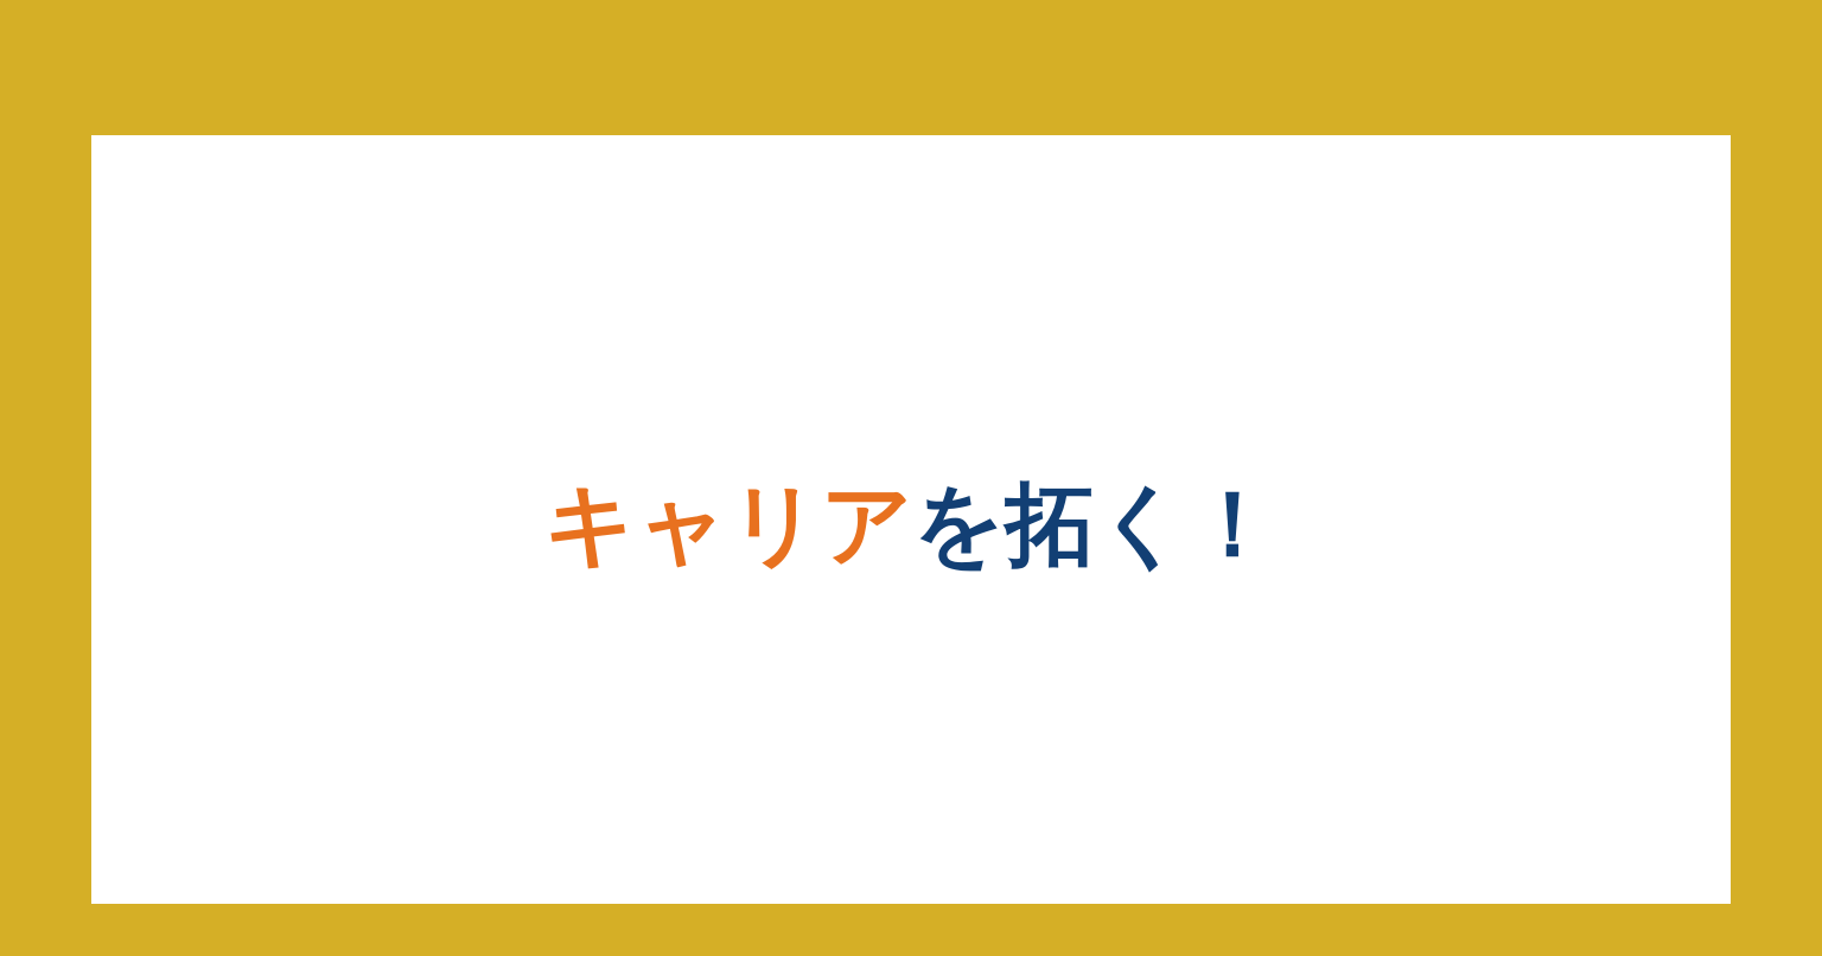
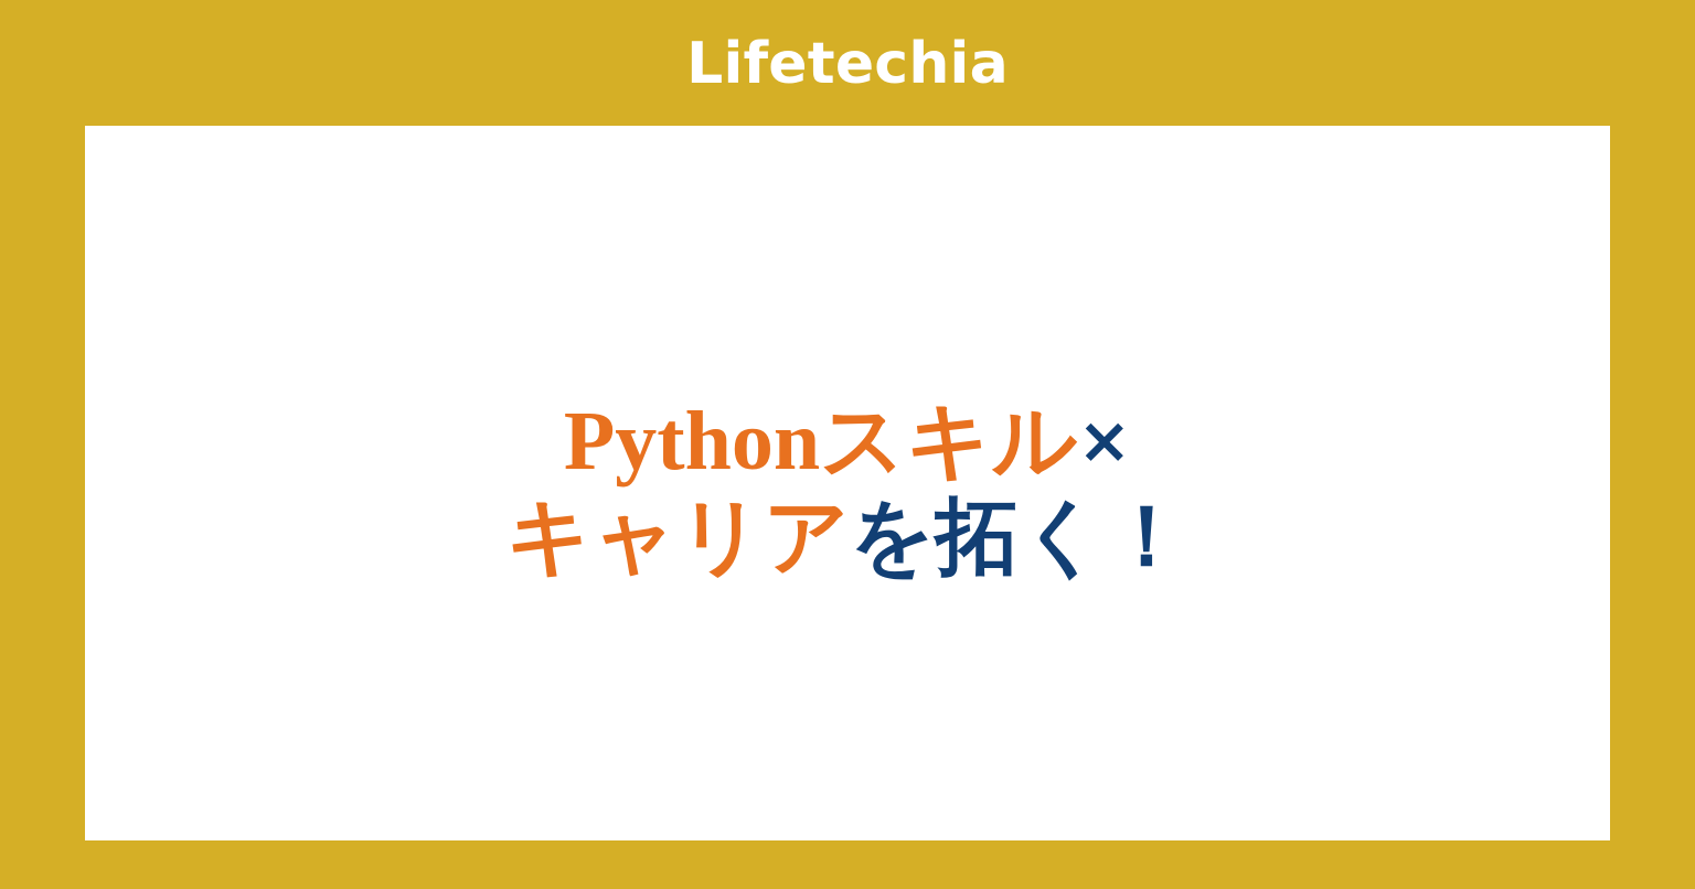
+ Lifetechia
+ Pythonスキル×
  キャリアを拓く！
